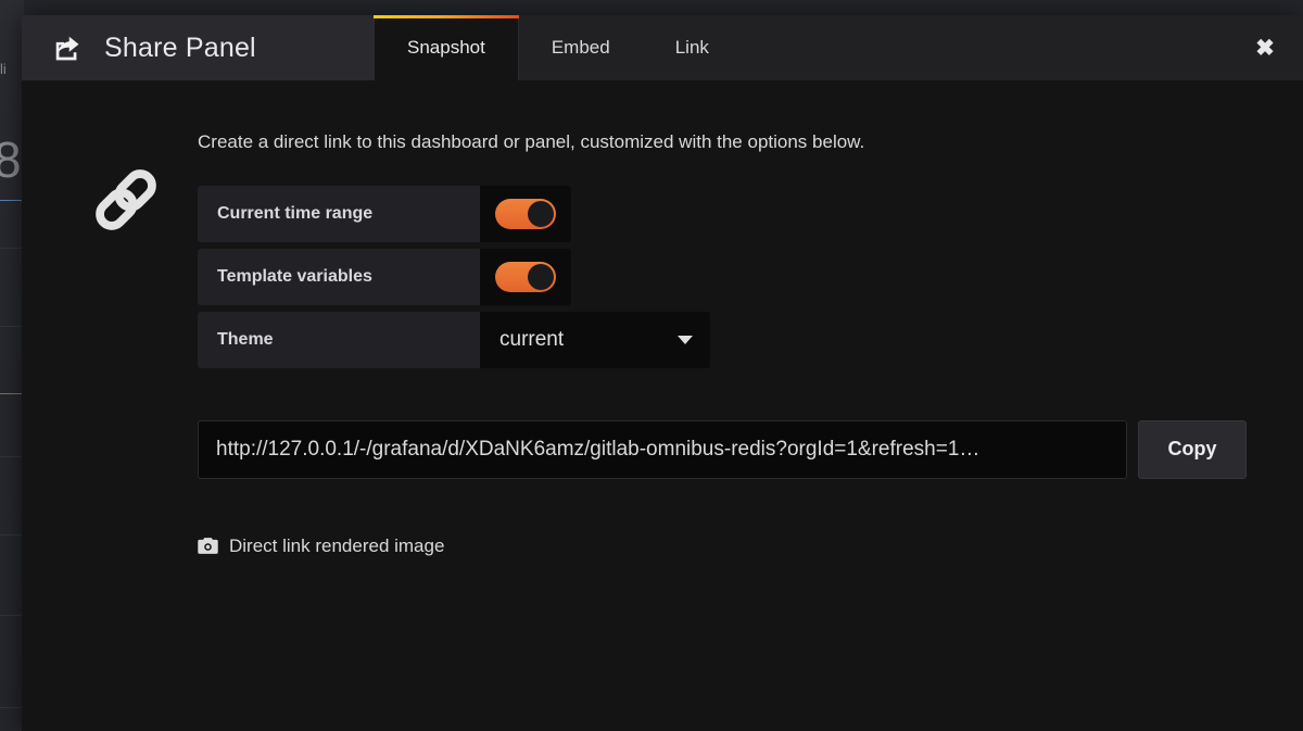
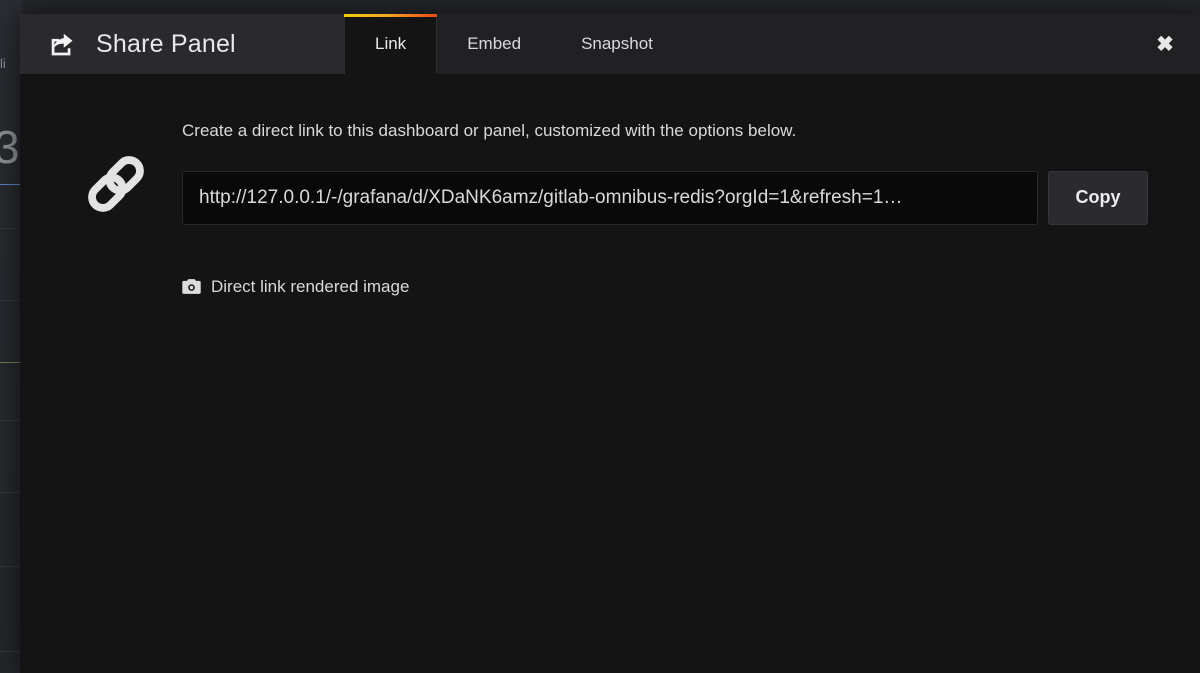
  li
- 8
+ 3
  Share Panel
- Snapshot
+ Link
  Embed
- Link
+ Snapshot
  ✖
  Create a direct link to this dashboard or panel, customized with the options below.
- Current time range
- Template variables
- Theme
- current
  http://127.0.0.1/-/grafana/d/XDaNK6amz/gitlab-omnibus-redis?orgId=1&refresh=1…
  Copy
  Direct link rendered image
